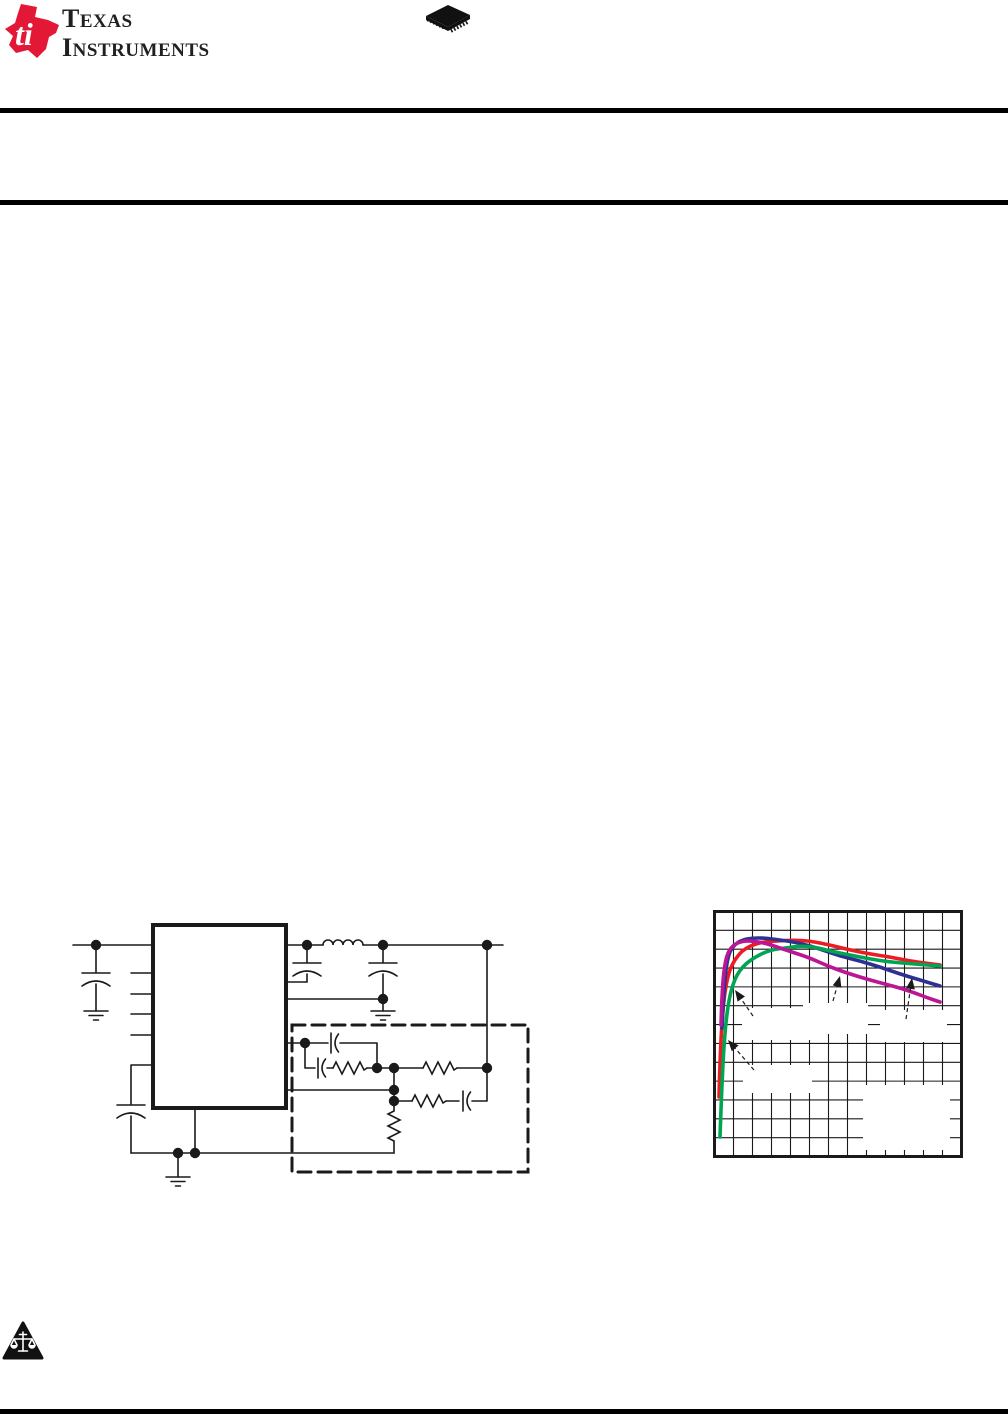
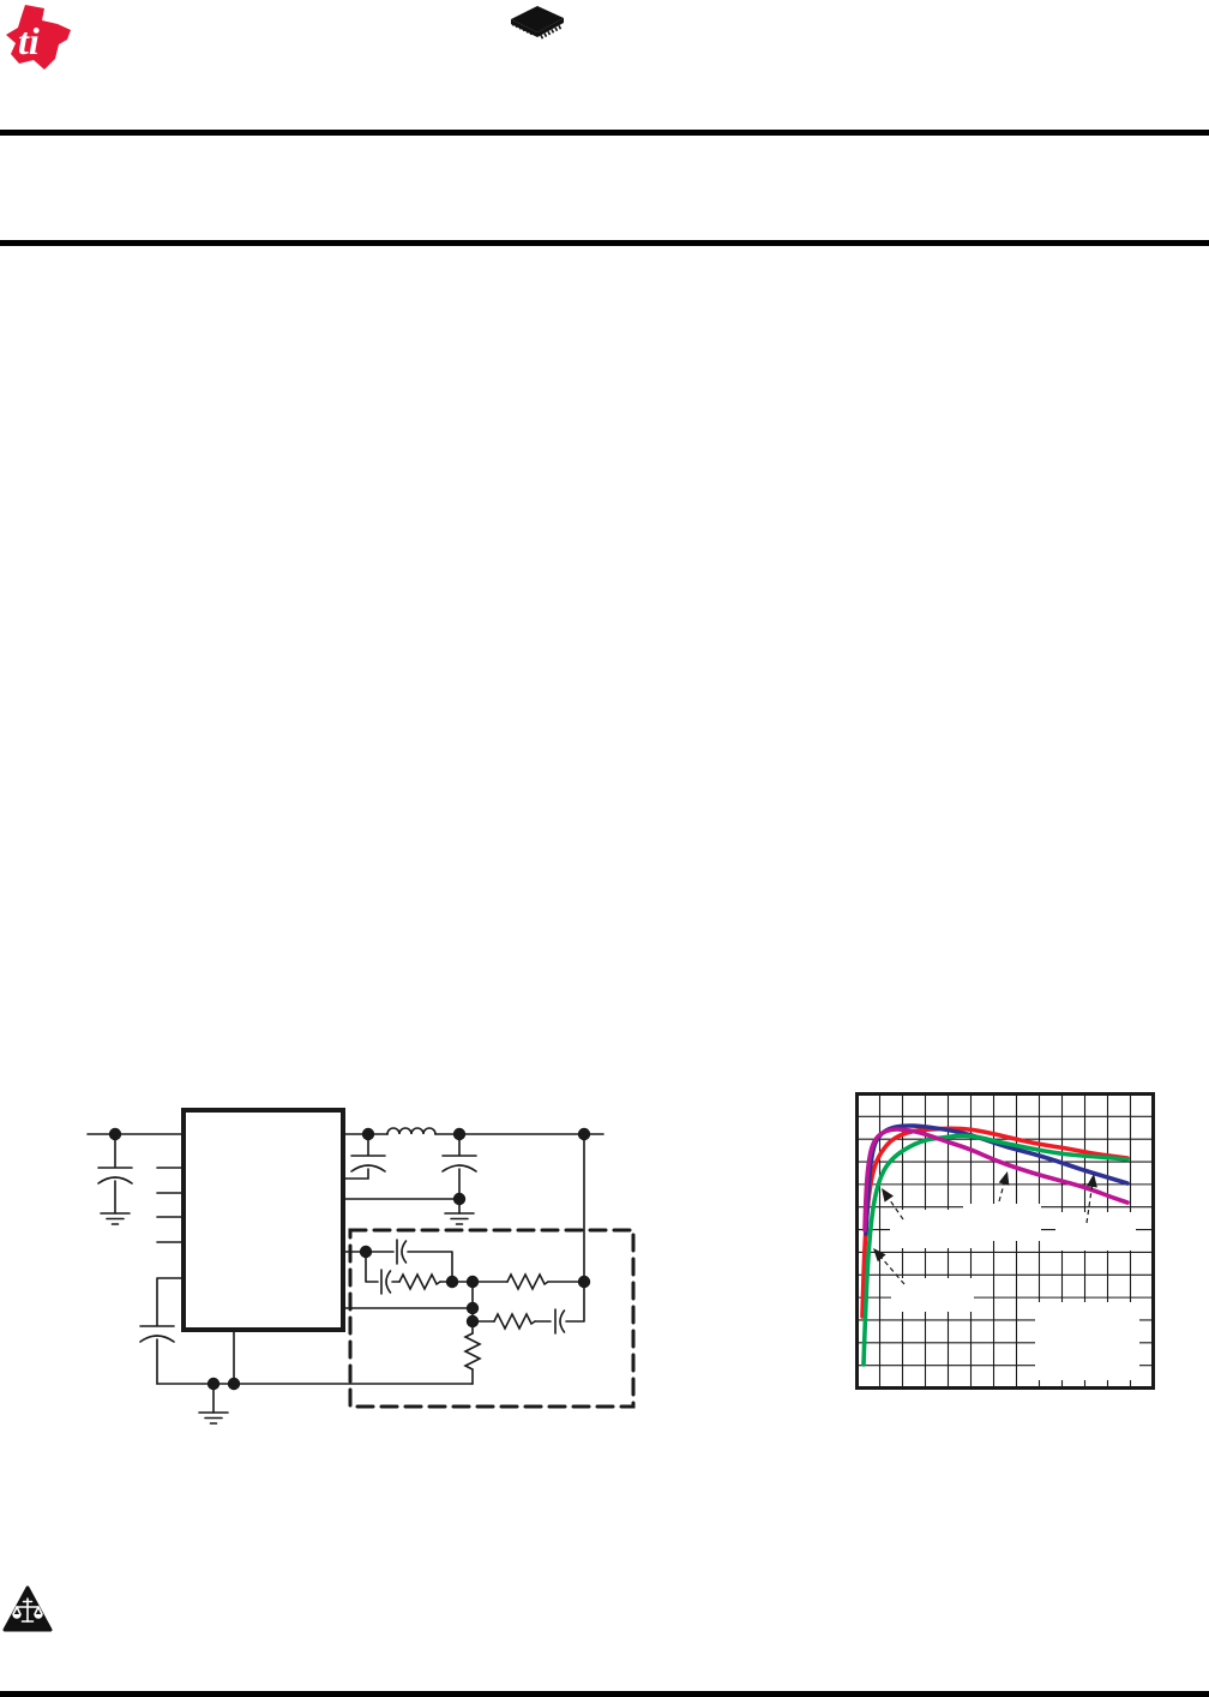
  ti
- TEXAS
- INSTRUMENTS
